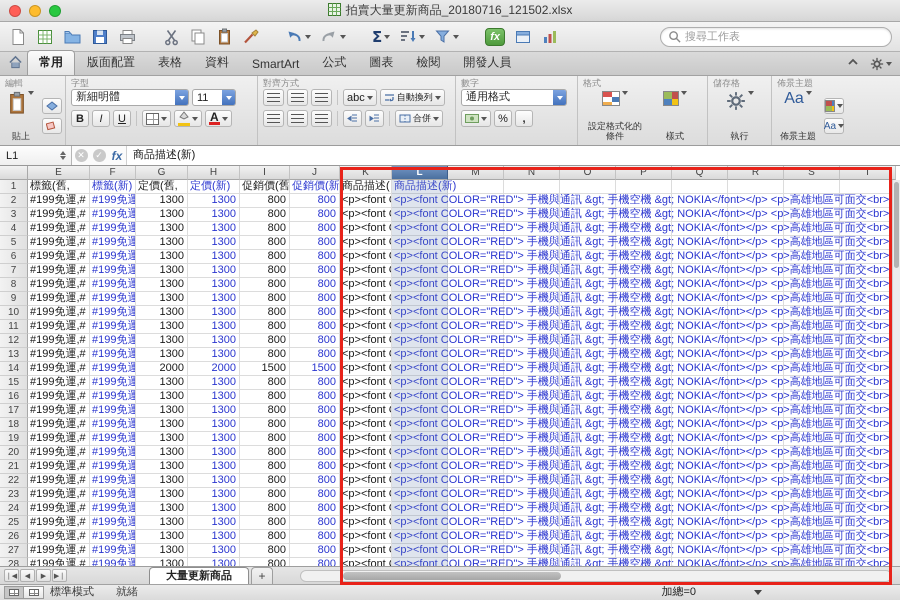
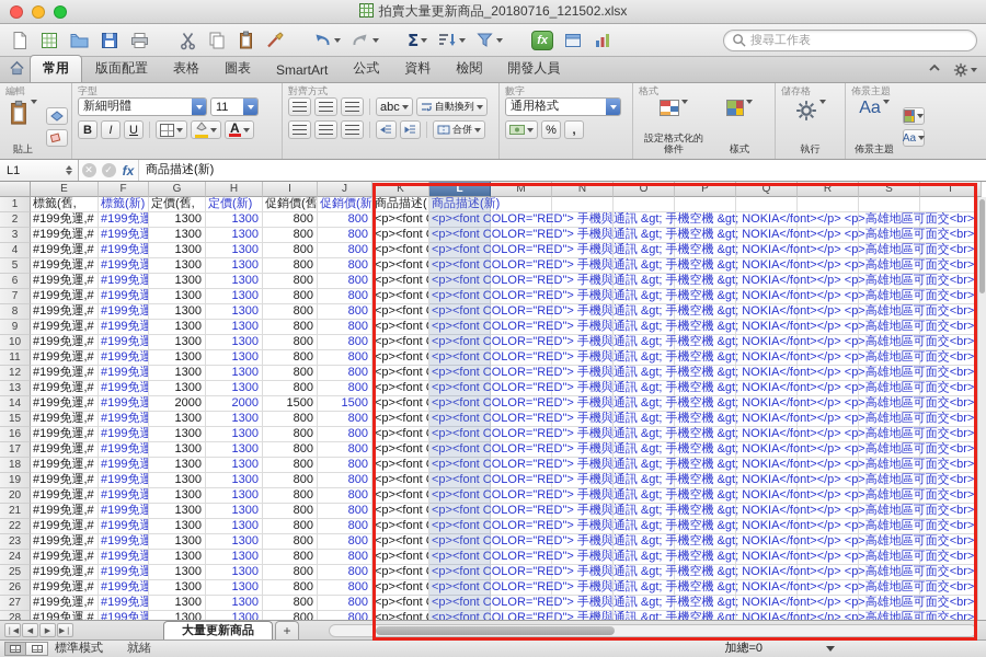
  拍賣大量更新商品_20180716_121502.xlsx
  Σ
  fx
  搜尋工作表
  常用
  版面配置
  表格
- 資料
+ 圖表
  SmartArt
  公式
- 圖表
+ 資料
  檢閱
  開發人員
  編輯
  貼上
  字型
  新細明體
  11
  B
  I
  U
  A
  對齊方式
  abc
  自動換列
  合併
  數字
  通用格式
  %
  ,
  格式
  設定格式化的條件
  樣式
  儲存格
  執行
  佈景主題
  Aa
  佈景主題
  Aa
  L1
  ✕
  ✓
  fx
  商品描述(新)
  E
  F
  G
  H
  I
  J
  K
  L
  M
  N
  O
  P
  Q
  R
  S
  T
  1
  標籤(舊,
  標籤(新)
  定價(舊,
  定價(新)
  促銷價(舊
  促銷價(新
  商品描述(
  商品描述(新)
  2
  #199免運,#
  #199免運
  1300
  1300
  800
  800
  <p><font
  <p><font COLOR="RED"> 手機與通訊 &gt; 手機空機 &gt; NOKIA</font></p> <p>高雄地區可面交<br>
  3
  #199免運,#
  #199免運
  1300
  1300
  800
  800
  <p><font
  <p><font COLOR="RED"> 手機與通訊 &gt; 手機空機 &gt; NOKIA</font></p> <p>高雄地區可面交<br>
  4
  #199免運,#
  #199免運
  1300
  1300
  800
  800
  <p><font
  <p><font COLOR="RED"> 手機與通訊 &gt; 手機空機 &gt; NOKIA</font></p> <p>高雄地區可面交<br>
  5
  #199免運,#
  #199免運
  1300
  1300
  800
  800
  <p><font
  <p><font COLOR="RED"> 手機與通訊 &gt; 手機空機 &gt; NOKIA</font></p> <p>高雄地區可面交<br>
  6
  #199免運,#
  #199免運
  1300
  1300
  800
  800
  <p><font
  <p><font COLOR="RED"> 手機與通訊 &gt; 手機空機 &gt; NOKIA</font></p> <p>高雄地區可面交<br>
  7
  #199免運,#
  #199免運
  1300
  1300
  800
  800
  <p><font
  <p><font COLOR="RED"> 手機與通訊 &gt; 手機空機 &gt; NOKIA</font></p> <p>高雄地區可面交<br>
  8
  #199免運,#
  #199免運
  1300
  1300
  800
  800
  <p><font
  <p><font COLOR="RED"> 手機與通訊 &gt; 手機空機 &gt; NOKIA</font></p> <p>高雄地區可面交<br>
  9
  #199免運,#
  #199免運
  1300
  1300
  800
  800
  <p><font
  <p><font COLOR="RED"> 手機與通訊 &gt; 手機空機 &gt; NOKIA</font></p> <p>高雄地區可面交<br>
  10
  #199免運,#
  #199免運
  1300
  1300
  800
  800
  <p><font
  <p><font COLOR="RED"> 手機與通訊 &gt; 手機空機 &gt; NOKIA</font></p> <p>高雄地區可面交<br>
  11
  #199免運,#
  #199免運
  1300
  1300
  800
  800
  <p><font
  <p><font COLOR="RED"> 手機與通訊 &gt; 手機空機 &gt; NOKIA</font></p> <p>高雄地區可面交<br>
  12
  #199免運,#
  #199免運
  1300
  1300
  800
  800
  <p><font
  <p><font COLOR="RED"> 手機與通訊 &gt; 手機空機 &gt; NOKIA</font></p> <p>高雄地區可面交<br>
  13
  #199免運,#
  #199免運
  1300
  1300
  800
  800
  <p><font
  <p><font COLOR="RED"> 手機與通訊 &gt; 手機空機 &gt; NOKIA</font></p> <p>高雄地區可面交<br>
  14
  #199免運,#
  #199免運
  2000
  2000
  1500
  1500
  <p><font
  <p><font COLOR="RED"> 手機與通訊 &gt; 手機空機 &gt; NOKIA</font></p> <p>高雄地區可面交<br>
  15
  #199免運,#
  #199免運
  1300
  1300
  800
  800
  <p><font
  <p><font COLOR="RED"> 手機與通訊 &gt; 手機空機 &gt; NOKIA</font></p> <p>高雄地區可面交<br>
  16
  #199免運,#
  #199免運
  1300
  1300
  800
  800
  <p><font
  <p><font COLOR="RED"> 手機與通訊 &gt; 手機空機 &gt; NOKIA</font></p> <p>高雄地區可面交<br>
  17
  #199免運,#
  #199免運
  1300
  1300
  800
  800
  <p><font
  <p><font COLOR="RED"> 手機與通訊 &gt; 手機空機 &gt; NOKIA</font></p> <p>高雄地區可面交<br>
  18
  #199免運,#
  #199免運
  1300
  1300
  800
  800
  <p><font
  <p><font COLOR="RED"> 手機與通訊 &gt; 手機空機 &gt; NOKIA</font></p> <p>高雄地區可面交<br>
  19
  #199免運,#
  #199免運
  1300
  1300
  800
  800
  <p><font
  <p><font COLOR="RED"> 手機與通訊 &gt; 手機空機 &gt; NOKIA</font></p> <p>高雄地區可面交<br>
  20
  #199免運,#
  #199免運
  1300
  1300
  800
  800
  <p><font
  <p><font COLOR="RED"> 手機與通訊 &gt; 手機空機 &gt; NOKIA</font></p> <p>高雄地區可面交<br>
  21
  #199免運,#
  #199免運
  1300
  1300
  800
  800
  <p><font
  <p><font COLOR="RED"> 手機與通訊 &gt; 手機空機 &gt; NOKIA</font></p> <p>高雄地區可面交<br>
  22
  #199免運,#
  #199免運
  1300
  1300
  800
  800
  <p><font
  <p><font COLOR="RED"> 手機與通訊 &gt; 手機空機 &gt; NOKIA</font></p> <p>高雄地區可面交<br>
  23
  #199免運,#
  #199免運
  1300
  1300
  800
  800
  <p><font
  <p><font COLOR="RED"> 手機與通訊 &gt; 手機空機 &gt; NOKIA</font></p> <p>高雄地區可面交<br>
  24
  #199免運,#
  #199免運
  1300
  1300
  800
  800
  <p><font
  <p><font COLOR="RED"> 手機與通訊 &gt; 手機空機 &gt; NOKIA</font></p> <p>高雄地區可面交<br>
  25
  #199免運,#
  #199免運
  1300
  1300
  800
  800
  <p><font
  <p><font COLOR="RED"> 手機與通訊 &gt; 手機空機 &gt; NOKIA</font></p> <p>高雄地區可面交<br>
  26
  #199免運,#
  #199免運
  1300
  1300
  800
  800
  <p><font
  <p><font COLOR="RED"> 手機與通訊 &gt; 手機空機 &gt; NOKIA</font></p> <p>高雄地區可面交<br>
  27
  #199免運,#
  #199免運
  1300
  1300
  800
  800
  <p><font
  <p><font COLOR="RED"> 手機與通訊 &gt; 手機空機 &gt; NOKIA</font></p> <p>高雄地區可面交<br>
  28
  #199免運,#
  #199免運
  1300
  1300
  800
  800
  <p><font
  <p><font COLOR="RED"> 手機與通訊 &gt; 手機空機 &gt; NOKIA</font></p> <p>高雄地區可面交<br>
  大量更新商品
  +
  標準模式
  就緒
  加總=0
